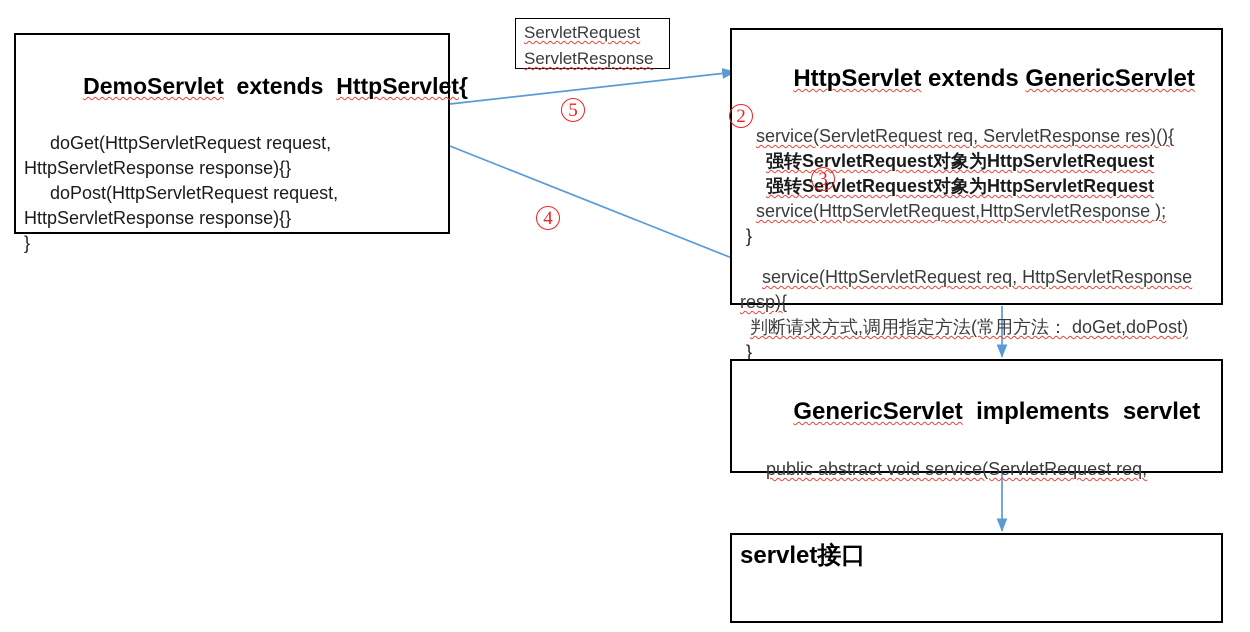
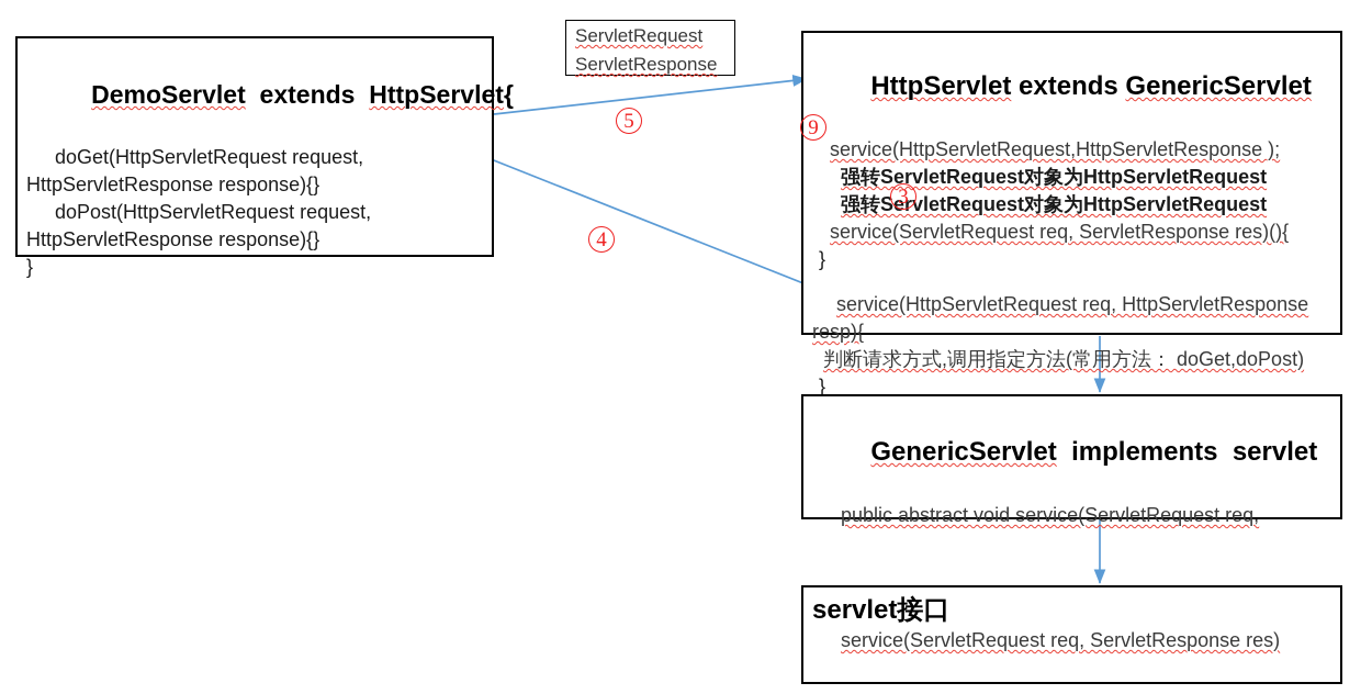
  DemoServlet extends HttpServlet{
  doGet(HttpServletRequest request,
  HttpServletResponse response){}
  doPost(HttpServletRequest request,
  HttpServletResponse response){}
  }
  ServletRequest
  ServletResponse
  HttpServlet extends GenericServlet
- service(ServletRequest req, ServletResponse res)(){
+ service(HttpServletRequest,HttpServletResponse );
  强转ServletRequest对象为HttpServletRequest
  强转ServletRequest对象为HttpServletRequest
- service(HttpServletRequest,HttpServletResponse );
+ service(ServletRequest req, ServletResponse res)(){
  }
  service(HttpServletRequest req, HttpServletResponse
  resp){
  判断请求方式,调用指定方法(常用方法： doGet,doPost)
  }
  GenericServlet implements servlet
  public abstract void service(ServletRequest req,
  servlet接口
+ service(ServletRequest req, ServletResponse res)
  5
- 2
+ 9
  3
  4
